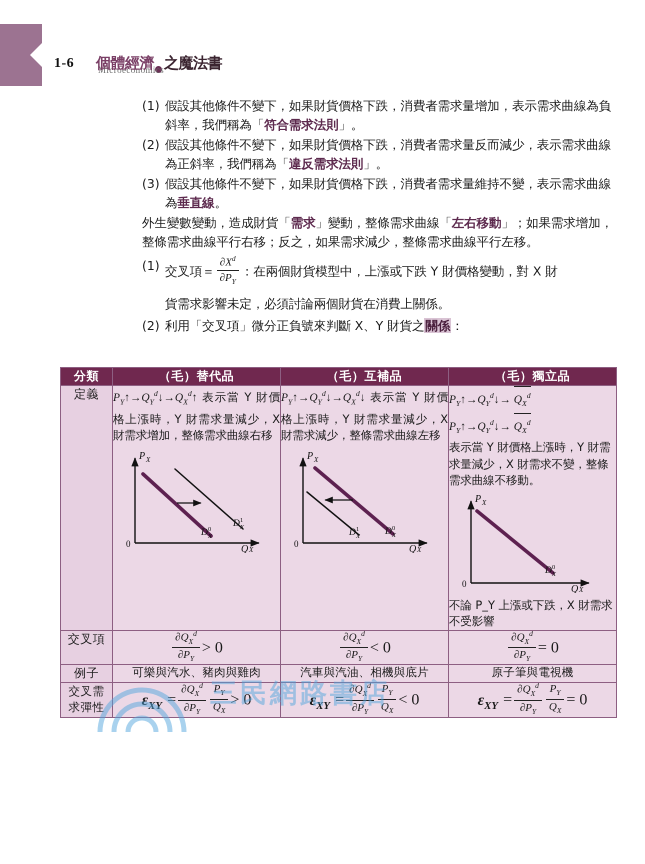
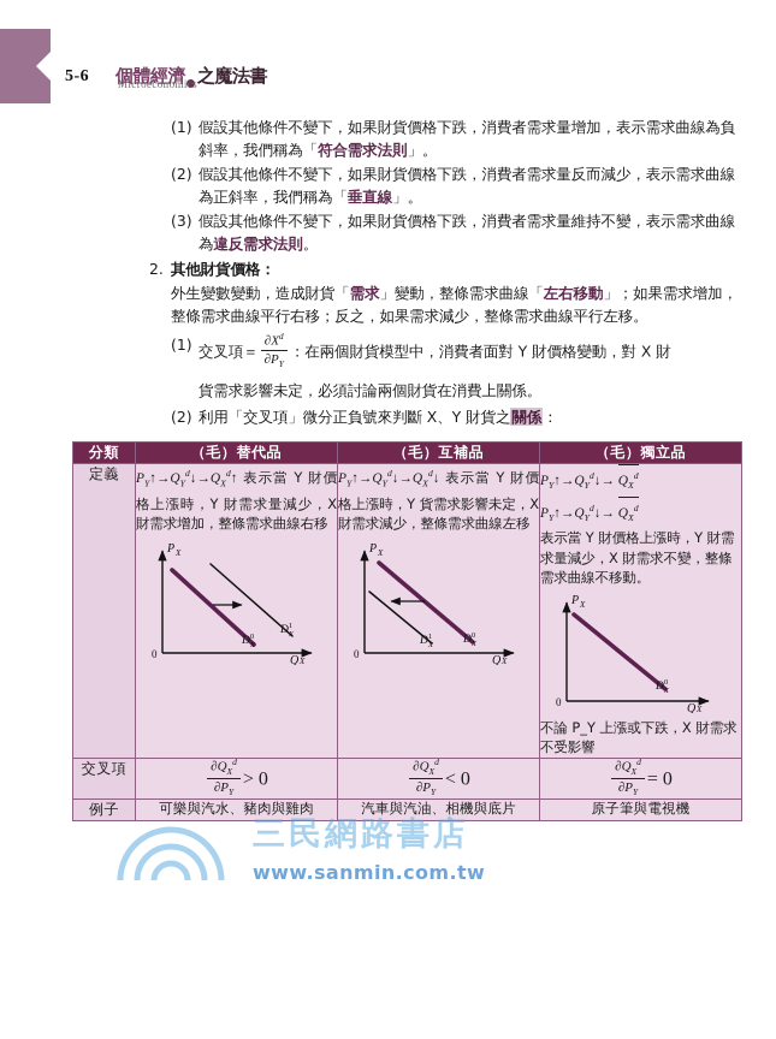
- 1-6
+ 5-6
  Microeconomics
  個體經濟
  之魔法書
  (1)
  假設其他條件不變下，如果財貨價格下跌，消費者需求量增加，表示需求曲線為負斜率，我們稱為「符合需求法則」。
  (2)
- 假設其他條件不變下，如果財貨價格下跌，消費者需求量反而減少，表示需求曲線為正斜率，我們稱為「違反需求法則」。
+ 假設其他條件不變下，如果財貨價格下跌，消費者需求量反而減少，表示需求曲線為正斜率，我們稱為「垂直線」。
  (3)
- 假設其他條件不變下，如果財貨價格下跌，消費者需求量維持不變，表示需求曲線為垂直線。
+ 假設其他條件不變下，如果財貨價格下跌，消費者需求量維持不變，表示需求曲線為違反需求法則。
+ 2.
+ 其他財貨價格：
  外生變數變動，造成財貨「需求」變動，整條需求曲線「左右移動」；如果需求增加，整條需求曲線平行右移；反之，如果需求減少，整條需求曲線平行左移。
  (1)
  交叉項＝
  ∂Xd
  ∂PY
- ：在兩個財貨模型中，上漲或下跌 Y 財價格變動，對 X 財
+ ：在兩個財貨模型中，消費者面對 Y 財價格變動，對 X 財
  貨需求影響未定，必須討論兩個財貨在消費上關係。
  (2)
  利用「交叉項」微分正負號來判斷 X、Y 財貨之關係：
  分類	（毛）替代品	（毛）互補品	（毛）獨立品
- 定義	PY↑→QYd↓→QXd↑ 表示當 Y 財價格上漲時，Y 財需求量減少，X 財需求增加，整條需求曲線右移 P X Q X 0 D D	PY↑→QYd↓→QXd↓ 表示當 Y 財價格上漲時，Y 財需求量減少，X 財需求減少，整條需求曲線左移 P X Q X 0 D D	PY↑→QYd↓→ QXd PY↑→QYd↓→ QXd 表示當 Y 財價格上漲時，Y 財需求量減少，X 財需求不變，整條需求曲線不移動。 P X Q X 0 D 不論 P_Y 上漲或下跌，X 財需求不受影響
+ 定義	PY↑→QYd↓→QXd↑ 表示當 Y 財價格上漲時，Y 財需求量減少，X 財需求增加，整條需求曲線右移 P X Q X 0 D D	PY↑→QYd↓→QXd↓ 表示當 Y 財價格上漲時，Y 貨需求影響未定，X 財需求減少，整條需求曲線左移 P X Q X 0 D D	PY↑→QYd↓→ QXd PY↑→QYd↓→ QXd 表示當 Y 財價格上漲時，Y 財需求量減少，X 財需求不變，整條需求曲線不移動。 P X Q X 0 D 不論 P_Y 上漲或下跌，X 財需求不受影響
  交叉項	∂QXd∂PY> 0	∂QXd∂PY< 0	∂QXd∂PY= 0
  例子	可樂與汽水、豬肉與雞肉	汽車與汽油、相機與底片	原子筆與電視機
- 交叉需求彈性	εXY =∂QXd∂PYPYQX> 0	εXY =∂QXd∂PYPYQX< 0	εXY =∂QXd∂PYPYQX= 0
  三民網路書店
+ www.sanmin.com.tw
